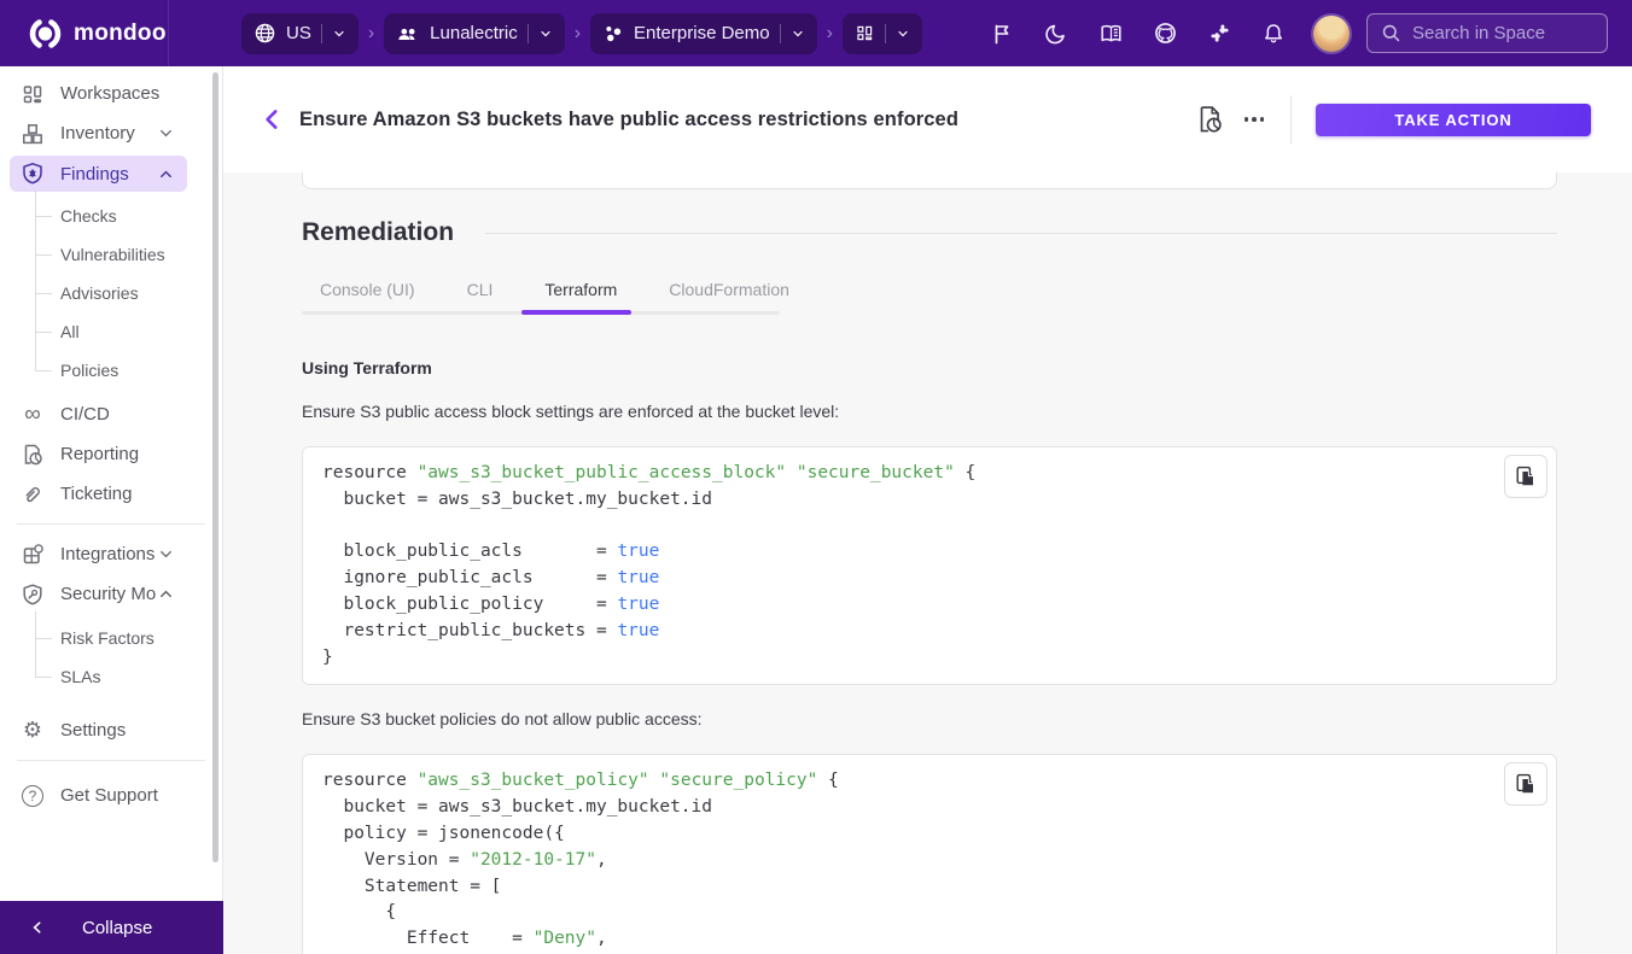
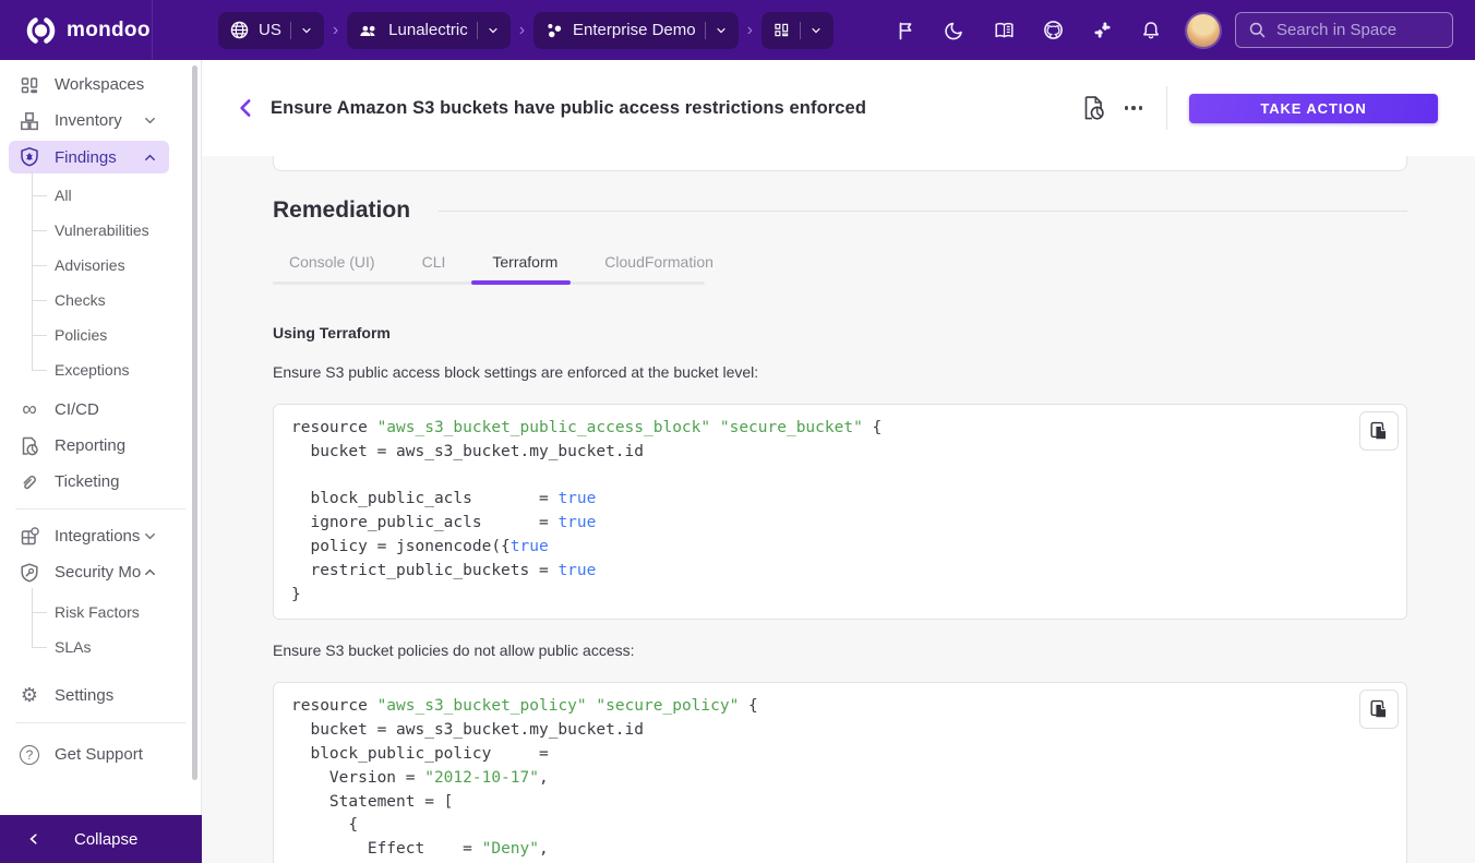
  mondoo
  US
  ›
  Lunalectric
  ›
  Enterprise Demo
  ›
  Search in Space
  Workspaces
  Inventory
  Findings
- Checks
+ All
  Vulnerabilities
  Advisories
- All
+ Checks
  Policies
+ Exceptions
  ∞
  CI/CD
  Reporting
  Ticketing
  Integrations
  Security Mo
  Risk Factors
  SLAs
  ⚙
  Settings
  ?
  Get Support
  Collapse
  Ensure Amazon S3 buckets have public access restrictions enforced
  TAKE ACTION
  Remediation
  Console (UI)
  CLI
  Terraform
  CloudFormation
  Using Terraform
  Ensure S3 public access block settings are enforced at the bucket level:
  resource "aws_s3_bucket_public_access_block" "secure_bucket" {
  bucket = aws_s3_bucket.my_bucket.id
  block_public_acls = true
  ignore_public_acls = true
- block_public_policy = true
+ policy = jsonencode({true
  restrict_public_buckets = true
  }
  Ensure S3 bucket policies do not allow public access:
  resource "aws_s3_bucket_policy" "secure_policy" {
  bucket = aws_s3_bucket.my_bucket.id
- policy = jsonencode({
+ block_public_policy =
  Version = "2012-10-17",
  Statement = [
  {
  Effect = "Deny",
